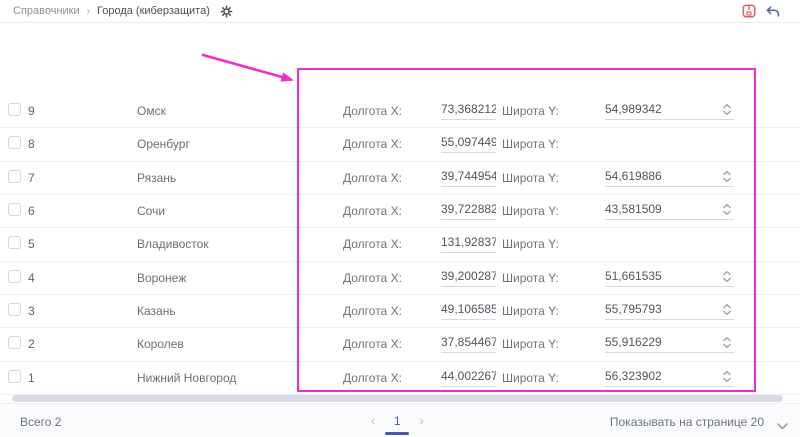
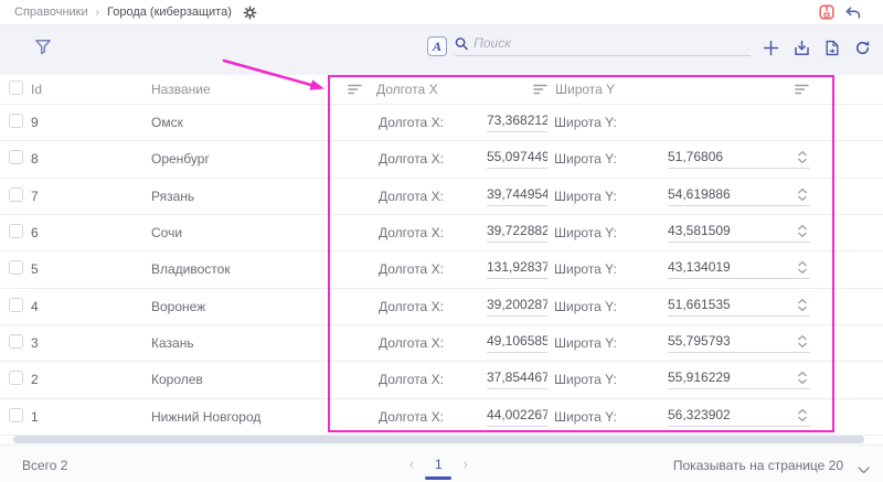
  Справочники
  ›
  Города (киберзащита)
+ A
+ Поиск
+ Id
+ Название
+ Долгота X
+ Широта Y
  9
  Омск
  Долгота X:
  73,368212
  Широта Y:
- 54,989342
  8
  Оренбург
  Долгота X:
  55,097449
  Широта Y:
+ 51,76806
  7
  Рязань
  Долгота X:
  39,744954
  Широта Y:
  54,619886
  6
  Сочи
  Долгота X:
  39,722882
  Широта Y:
  43,581509
  5
  Владивосток
  Долгота X:
  131,92837
  Широта Y:
+ 43,134019
  4
  Воронеж
  Долгота X:
  39,200287
  Широта Y:
  51,661535
  3
  Казань
  Долгота X:
  49,106585
  Широта Y:
  55,795793
  2
  Королев
  Долгота X:
  37,854467
  Широта Y:
  55,916229
  1
  Нижний Новгород
  Долгота X:
  44,002267
  Широта Y:
  56,323902
  Всего 2
  ‹
  1
  ›
  Показывать на странице 20
